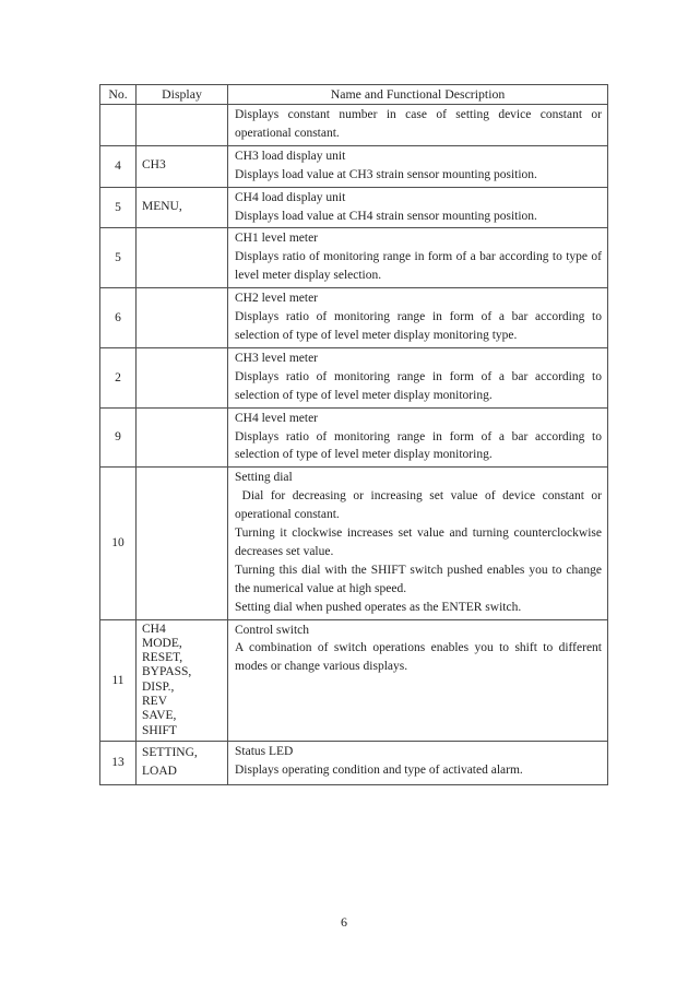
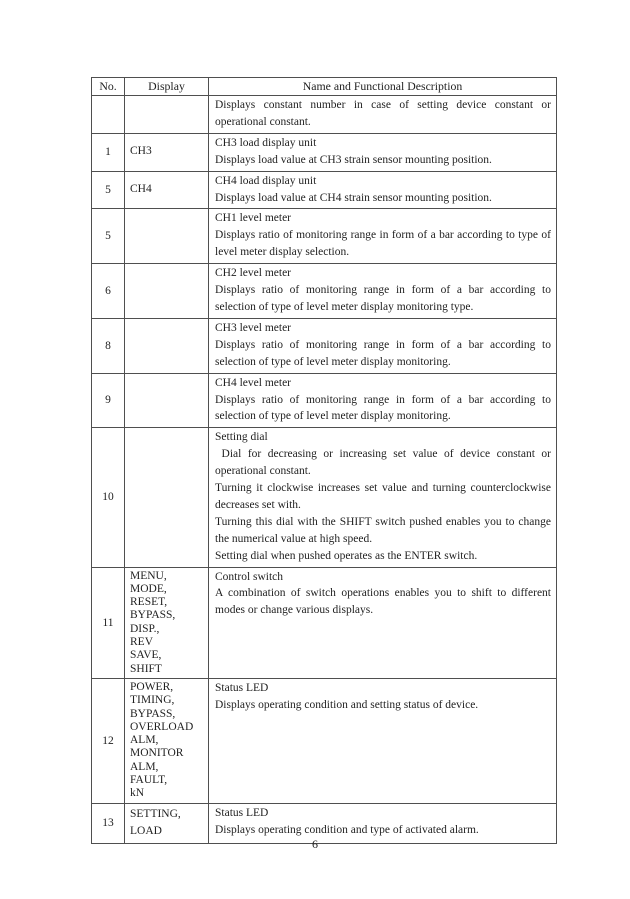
  No.	Display	Name and Functional Description
  		Displays constant number in case of setting device constant or operational constant.
- 4	CH3	CH3 load display unitDisplays load value at CH3 strain sensor mounting position.
+ 1	CH3	CH3 load display unitDisplays load value at CH3 strain sensor mounting position.
- 5	MENU,	CH4 load display unitDisplays load value at CH4 strain sensor mounting position.
+ 5	CH4	CH4 load display unitDisplays load value at CH4 strain sensor mounting position.
  5		CH1 level meterDisplays ratio of monitoring range in form of a bar according to type of level meter display selection.
  6		CH2 level meterDisplays ratio of monitoring range in form of a bar according to selection of type of level meter display monitoring type.
- 2		CH3 level meterDisplays ratio of monitoring range in form of a bar according to selection of type of level meter display monitoring.
+ 8		CH3 level meterDisplays ratio of monitoring range in form of a bar according to selection of type of level meter display monitoring.
  9		CH4 level meterDisplays ratio of monitoring range in form of a bar according to selection of type of level meter display monitoring.
- 10		Setting dial Dial for decreasing or increasing set value of device constant or operational constant.Turning it clockwise increases set value and turning counterclockwise decreases set value.Turning this dial with the SHIFT switch pushed enables you to change the numerical value at high speed.Setting dial when pushed operates as the ENTER switch.
+ 10		Setting dial Dial for decreasing or increasing set value of device constant or operational constant.Turning it clockwise increases set value and turning counterclockwise decreases set with.Turning this dial with the SHIFT switch pushed enables you to change the numerical value at high speed.Setting dial when pushed operates as the ENTER switch.
- 11	CH4MODE,RESET,BYPASS,DISP.,REVSAVE,SHIFT	Control switchA combination of switch operations enables you to shift to different modes or change various displays.
+ 11	MENU,MODE,RESET,BYPASS,DISP.,REVSAVE,SHIFT	Control switchA combination of switch operations enables you to shift to different modes or change various displays.
+ 12	POWER,TIMING,BYPASS,OVERLOADALM,MONITORALM,FAULT,kN	Status LEDDisplays operating condition and setting status of device.
  13	SETTING,LOAD	Status LEDDisplays operating condition and type of activated alarm.
  6
